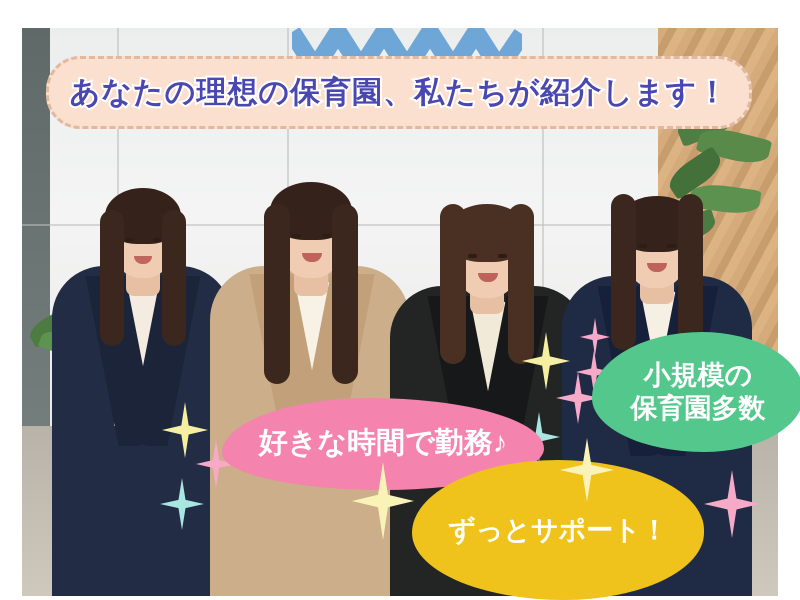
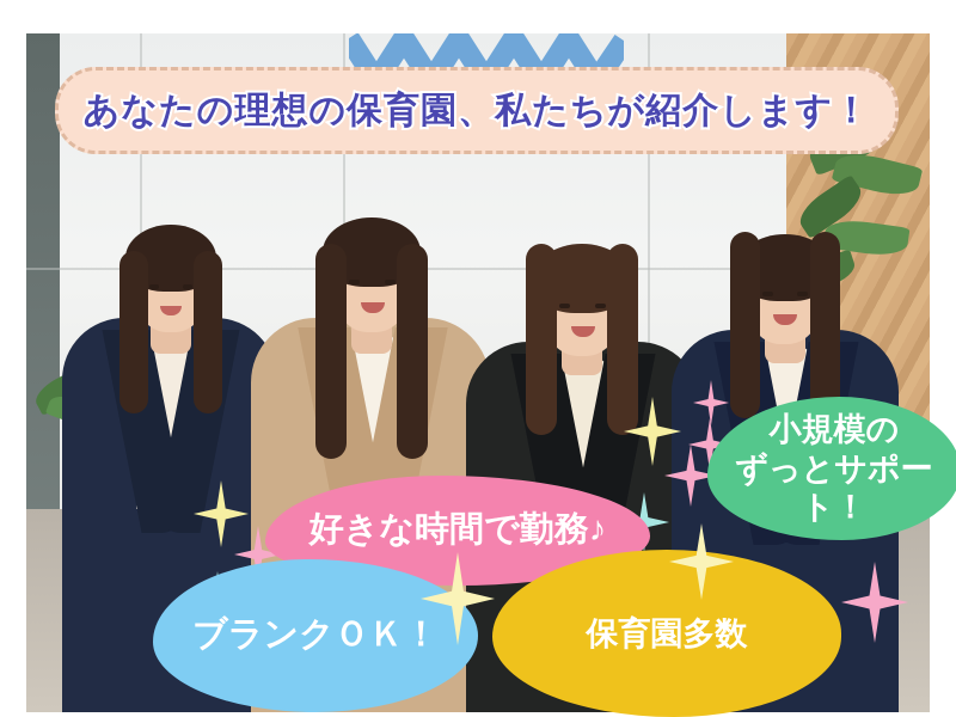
  小規模の
- 保育園多数
+ ずっとサポート！
  好きな時間で勤務♪
+ ブランクＯＫ！
- ずっとサポート！
+ 保育園多数
  あなたの理想の保育園、私たちが紹介します！
